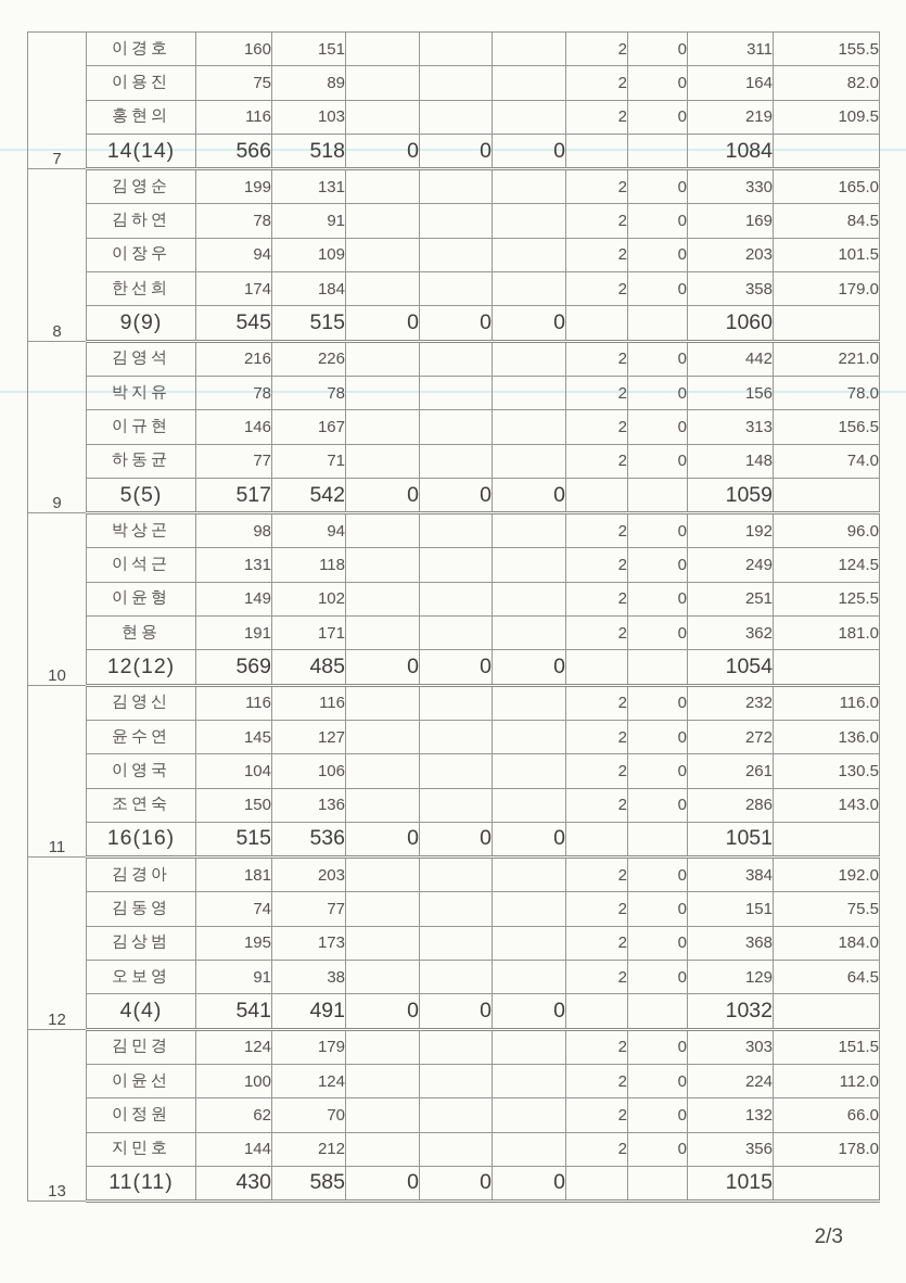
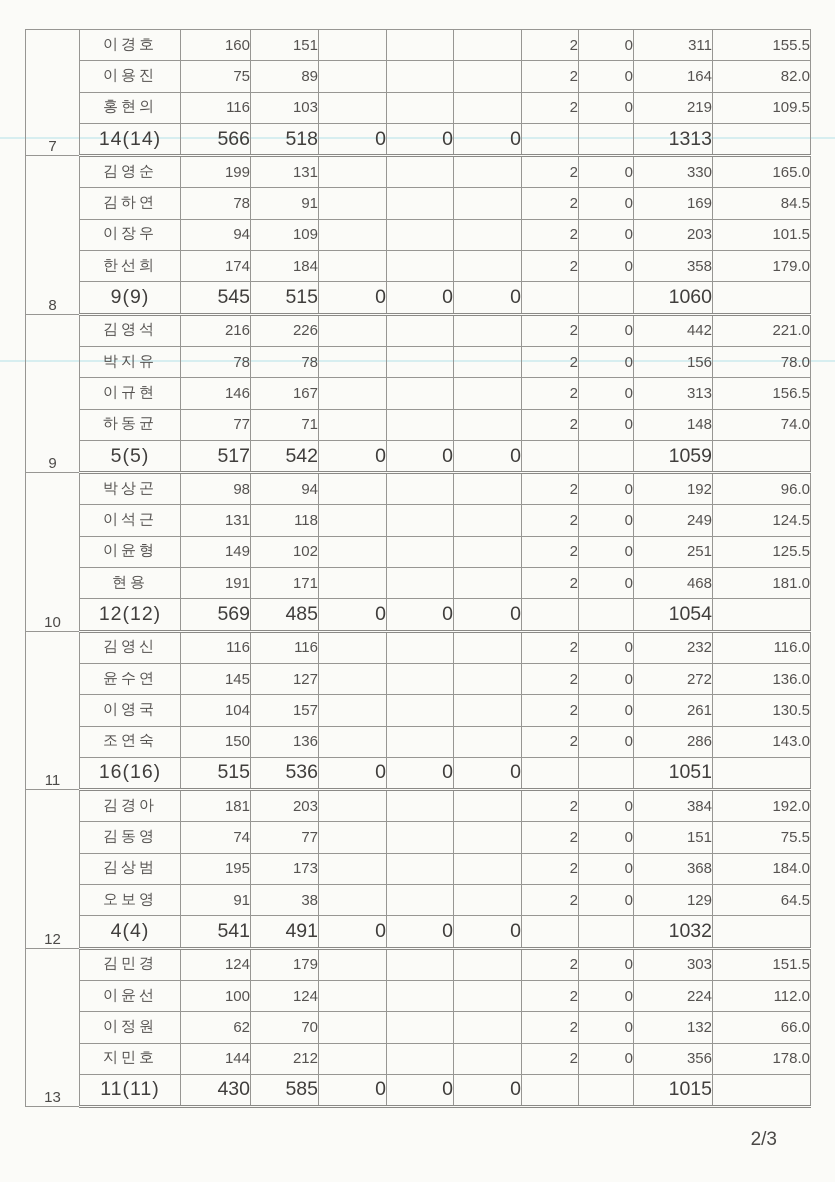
  7	이경호	160	151				2	0	311	155.5
  이용진	75	89				2	0	164	82.0
  홍현의	116	103				2	0	219	109.5
- 14(14)	566	518	0	0	0			1084
+ 14(14)	566	518	0	0	0			1313
  8	김영순	199	131				2	0	330	165.0
  김하연	78	91				2	0	169	84.5
  이장우	94	109				2	0	203	101.5
  한선희	174	184				2	0	358	179.0
  9(9)	545	515	0	0	0			1060
  9	김영석	216	226				2	0	442	221.0
  박지유	78	78				2	0	156	78.0
  이규현	146	167				2	0	313	156.5
  하동균	77	71				2	0	148	74.0
  5(5)	517	542	0	0	0			1059
  10	박상곤	98	94				2	0	192	96.0
  이석근	131	118				2	0	249	124.5
  이윤형	149	102				2	0	251	125.5
- 현용	191	171				2	0	362	181.0
+ 현용	191	171				2	0	468	181.0
  12(12)	569	485	0	0	0			1054
  11	김영신	116	116				2	0	232	116.0
  윤수연	145	127				2	0	272	136.0
- 이영국	104	106				2	0	261	130.5
+ 이영국	104	157				2	0	261	130.5
  조연숙	150	136				2	0	286	143.0
  16(16)	515	536	0	0	0			1051
  12	김경아	181	203				2	0	384	192.0
  김동영	74	77				2	0	151	75.5
  김상범	195	173				2	0	368	184.0
  오보영	91	38				2	0	129	64.5
  4(4)	541	491	0	0	0			1032
  13	김민경	124	179				2	0	303	151.5
  이윤선	100	124				2	0	224	112.0
  이정원	62	70				2	0	132	66.0
  지민호	144	212				2	0	356	178.0
  11(11)	430	585	0	0	0			1015
  2/3
